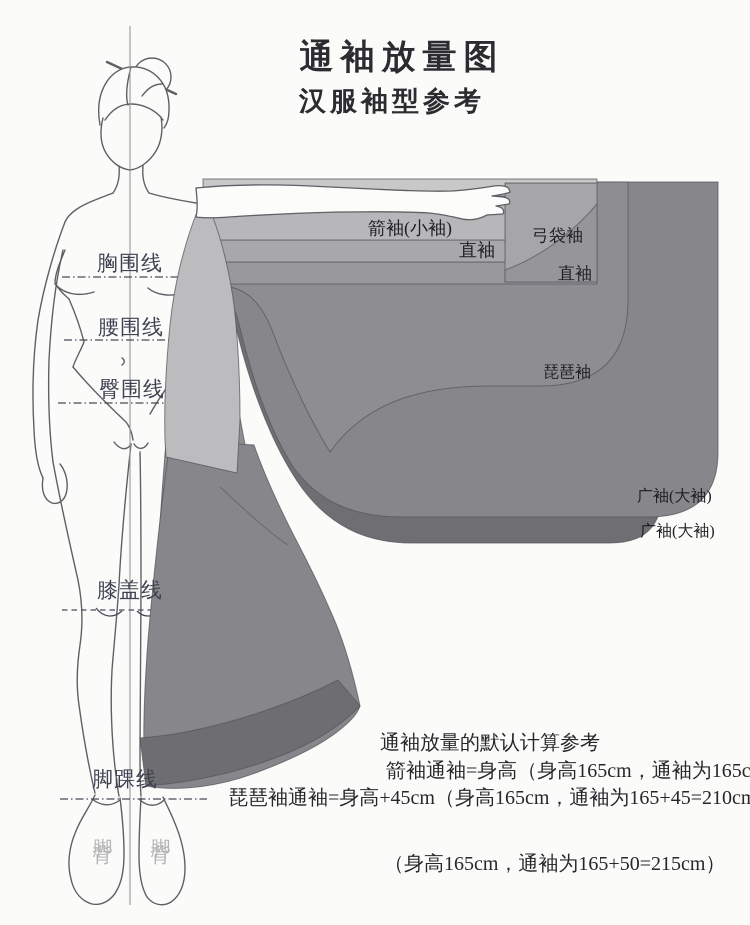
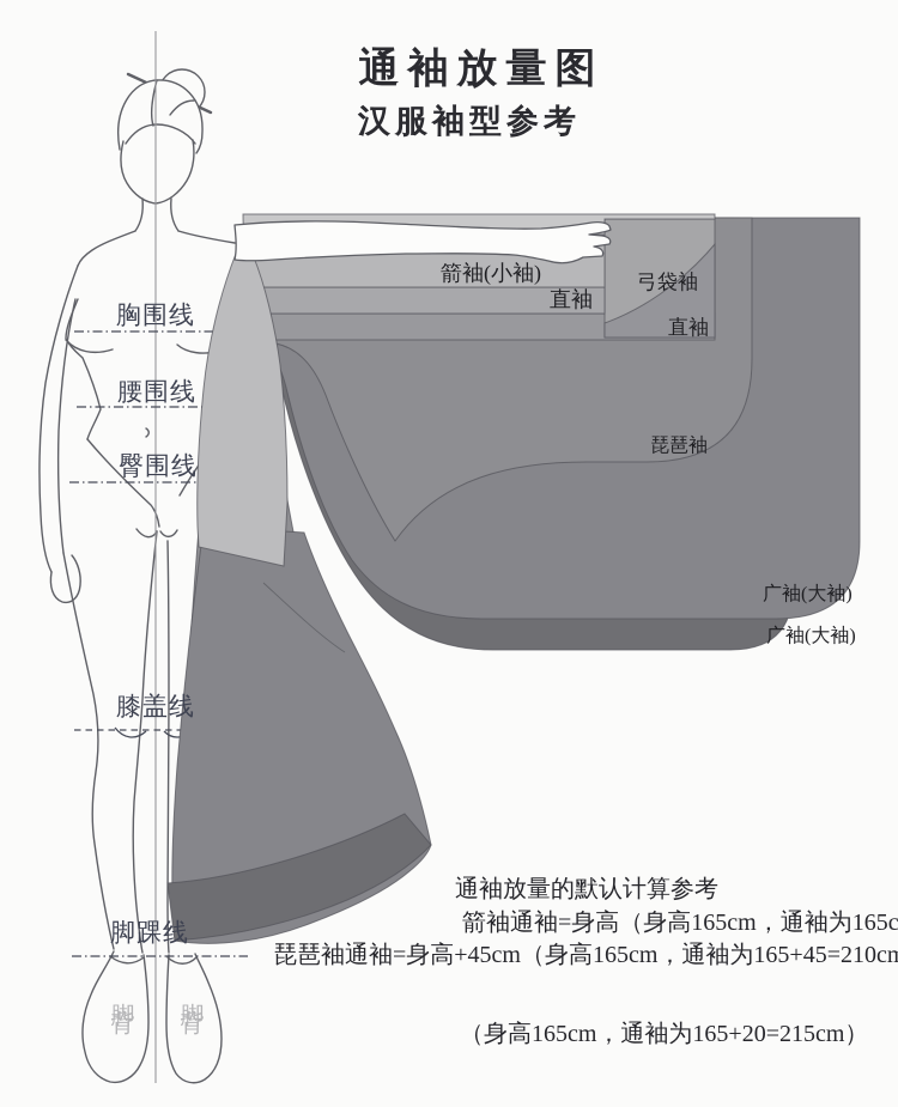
  通袖放量图
  汉服袖型参考
  箭袖(小袖)
  直袖
  弓袋袖
  直袖
  琵琶袖
  广袖(大袖)
  广袖(大袖)
  胸围线
  腰围线
  臀围线
  膝盖线
  脚踝线
  通袖放量的默认计算参考
  箭袖通袖=身高（身高165cm，通袖为165c
  琵琶袖通袖=身高+45cm（身高165cm，通袖为165+45=210cm
- （身高165cm，通袖为165+50=215cm）
+ （身高165cm，通袖为165+20=215cm）
